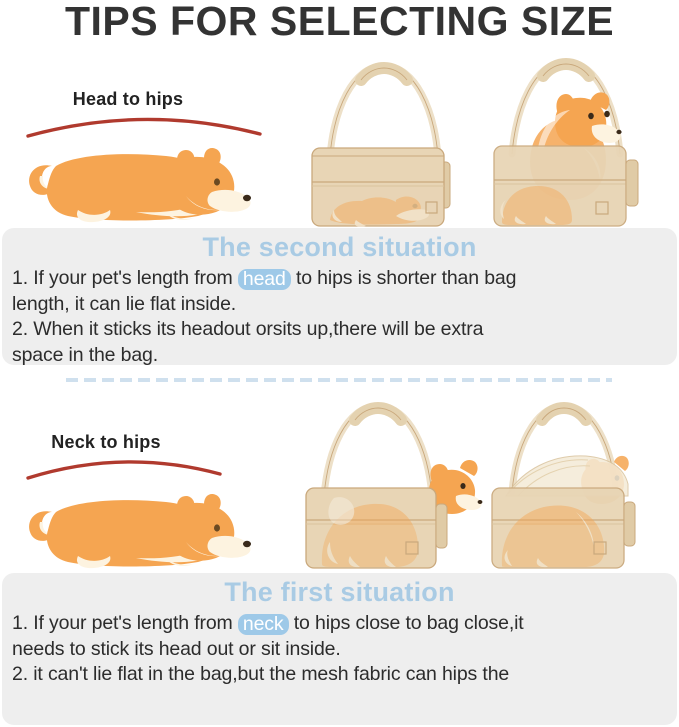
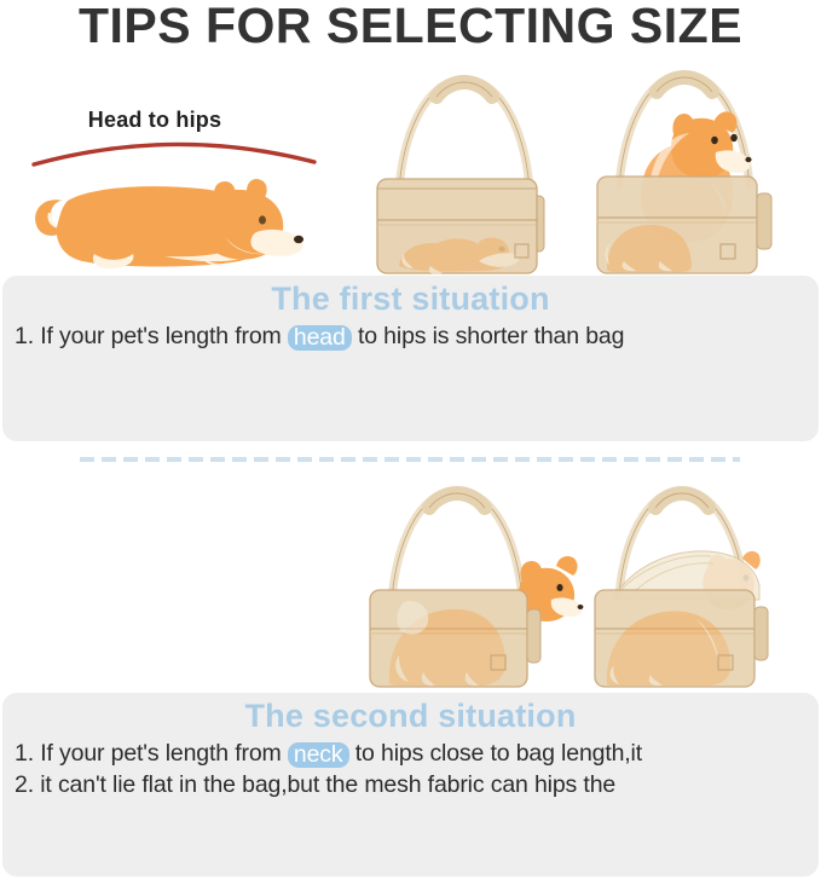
  TIPS FOR SELECTING SIZE
  Head to hips
- The second situation
+ The first situation
  1. If your pet's length from head to hips is shorter than bag
- length, it can lie flat inside.
- 2. When it sticks its headout orsits up,there will be extra
- space in the bag.
- Neck to hips
- The first situation
+ The second situation
- 1. If your pet's length from neck to hips close to bag close,it
+ 1. If your pet's length from neck to hips close to bag length,it
- needs to stick its head out or sit inside.
  2. it can't lie flat in the bag,but the mesh fabric can hips the
